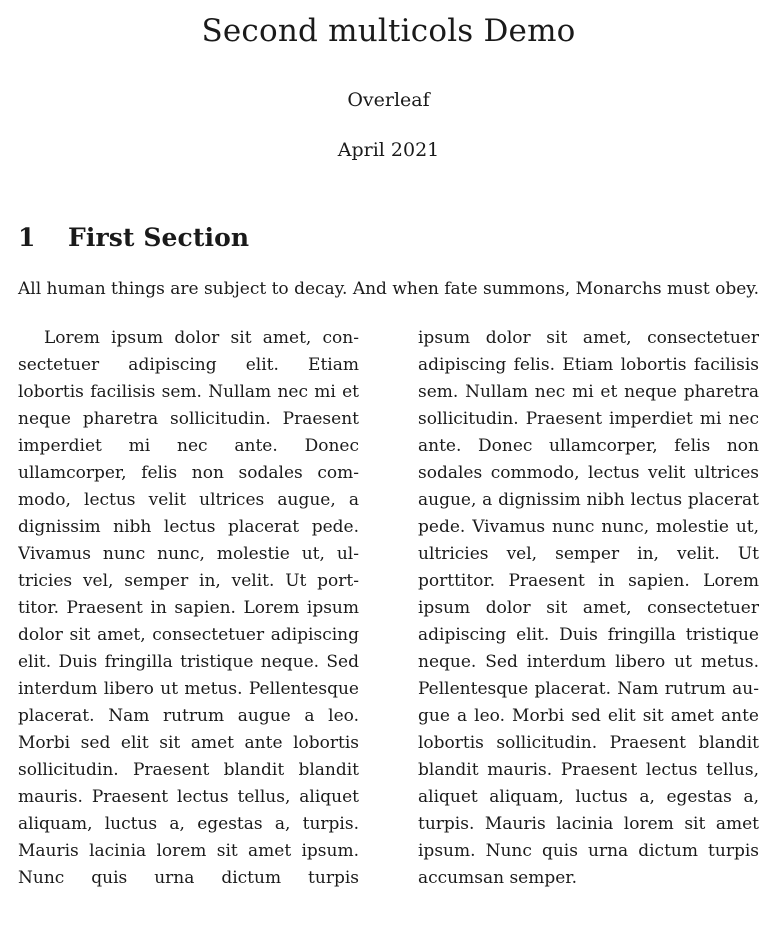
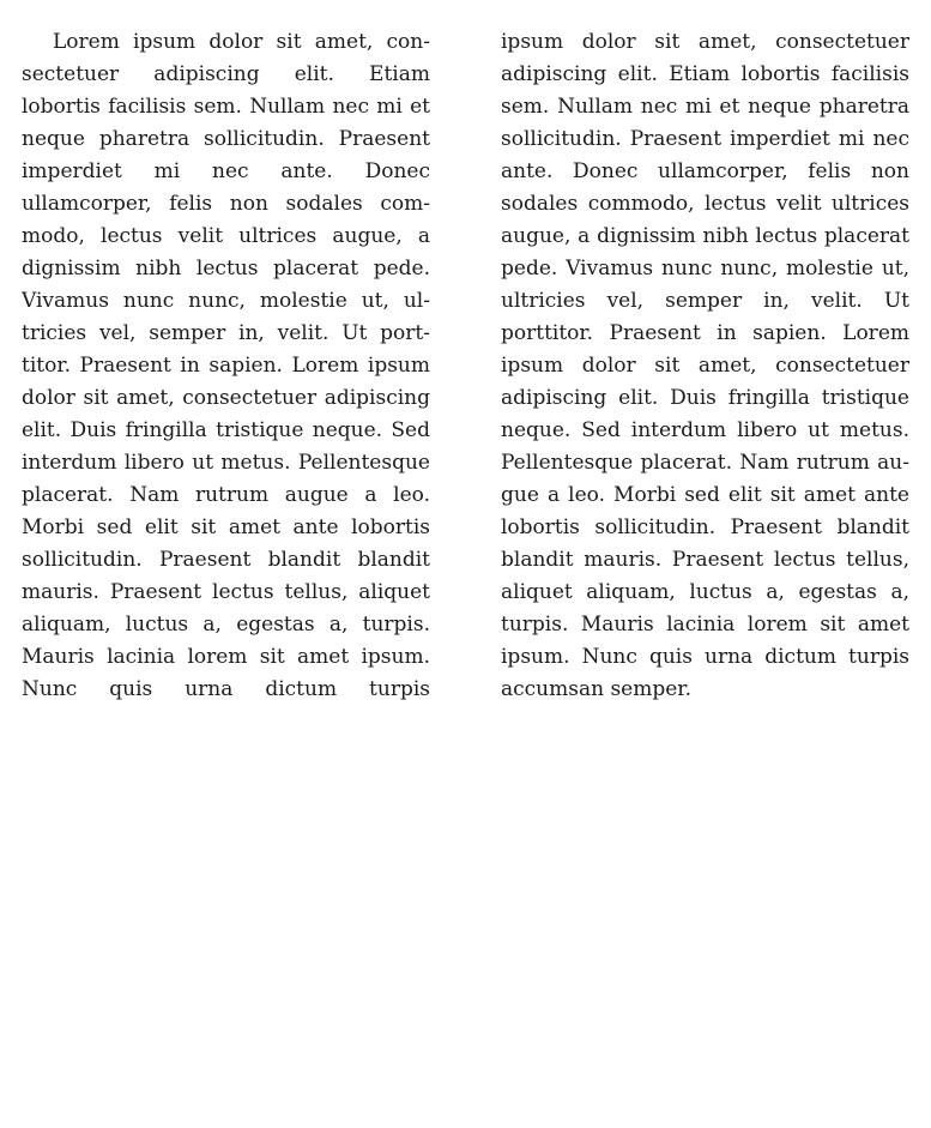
- Second multicols Demo
- Overleaf
- April 2021
- 1 First Section
- All human things are subject to decay. And when fate summons, Monarchs must obey.
  Lorem ipsum dolor sit amet, con­sectetuer adipiscing elit. Etiam lobortis facilisis sem. Nullam nec mi et neque pharetra sollicitudin. Prae­sent imperdiet mi nec ante. Donec ullamcorper, felis non sodales com­modo, lectus velit ultrices augue, a dignissim nibh lectus placerat pede. Vivamus nunc nunc, molestie ut, ul­tricies vel, semper in, velit. Ut port­titor. Praesent in sapien. Lorem ipsum dolor sit amet, consectetuer adipiscing elit. Duis fringilla tris­tique neque. Sed interdum libero ut metus. Pellentesque placerat. Nam rutrum augue a leo. Morbi sed elit sit amet ante lobortis sol­licitudin. Praesent blandit blan­dit mauris. Praesent lectus tellus, aliquet aliquam, luctus a, egestas a, turpis. Mauris lacinia lorem sit amet ipsum. Nunc quis urna dic­tum turpis
- ipsum dolor sit amet, consectetuer adipiscing felis. Etiam lobortis facil­isis sem. Nullam nec mi et neque pharetra sollicitudin. Praesent im­perdiet mi nec ante. Donec ullam­corper, felis non sodales commodo, lectus velit ultrices augue, a dignis­sim nibh lectus placerat pede. Viva­mus nunc nunc, molestie ut, ultricies vel, semper in, velit. Ut porttitor. Praesent in sapien. Lorem ipsum do­lor sit amet, consectetuer adipiscing elit. Duis fringilla tristique neque. Sed interdum libero ut metus. Pel­lentesque placerat. Nam rutrum au­gue a leo. Morbi sed elit sit amet ante lobortis sollicitudin. Praesent blandit blandit mauris. Praesent lec­tus tellus, aliquet aliquam, luctus a, egestas a, turpis. Mauris lacinia lorem sit amet ipsum. Nunc quis urna dictum turpis accumsan sem­per.
+ ipsum dolor sit amet, consectetuer adipiscing elit. Etiam lobortis facil­isis sem. Nullam nec mi et neque pharetra sollicitudin. Praesent im­perdiet mi nec ante. Donec ullam­corper, felis non sodales commodo, lectus velit ultrices augue, a dignis­sim nibh lectus placerat pede. Viva­mus nunc nunc, molestie ut, ultricies vel, semper in, velit. Ut porttitor. Praesent in sapien. Lorem ipsum do­lor sit amet, consectetuer adipiscing elit. Duis fringilla tristique neque. Sed interdum libero ut metus. Pel­lentesque placerat. Nam rutrum au­gue a leo. Morbi sed elit sit amet ante lobortis sollicitudin. Praesent blandit blandit mauris. Praesent lec­tus tellus, aliquet aliquam, luctus a, egestas a, turpis. Mauris lacinia lorem sit amet ipsum. Nunc quis urna dictum turpis accumsan sem­per.
